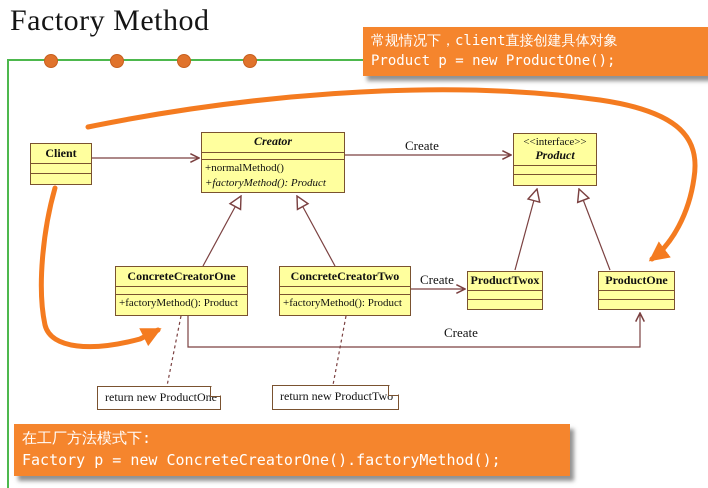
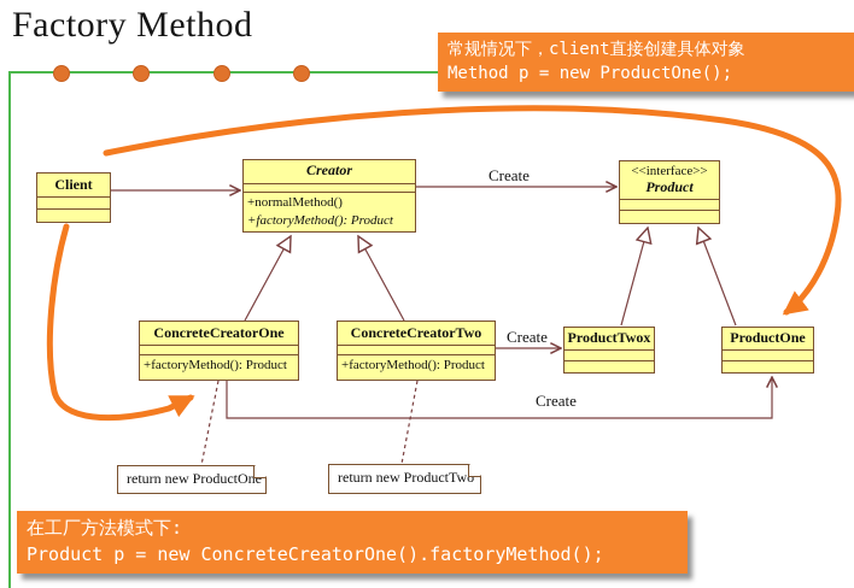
  Factory Method
  常规情况下，client直接创建具体对象
- Product p = new ProductOne();
+ Method p = new ProductOne();
  在工厂方法模式下:
- Factory p = new ConcreteCreatorOne().factoryMethod();
+ Product p = new ConcreteCreatorOne().factoryMethod();
  Client
  Creator
  +normalMethod()
  +factoryMethod(): Product
  <<interface>>
  Product
  ConcreteCreatorOne
  +factoryMethod(): Product
  ConcreteCreatorTwo
  +factoryMethod(): Product
  ProductTwox
  ProductOne
  return new ProductOne
  return new ProductTwo
  Create
  Create
  Create
